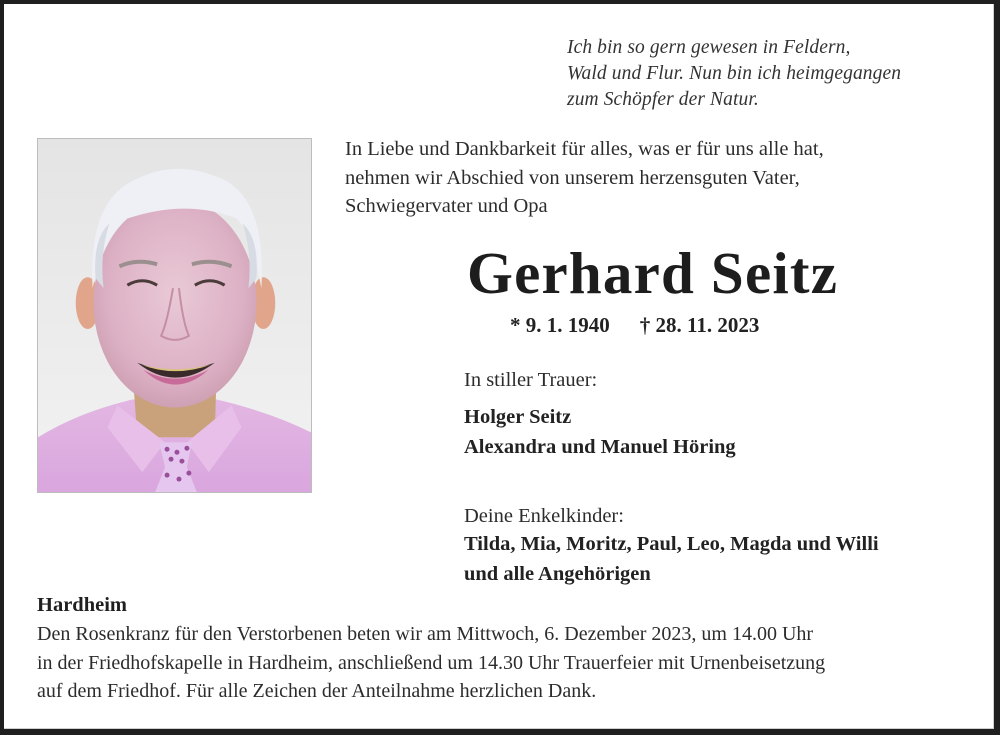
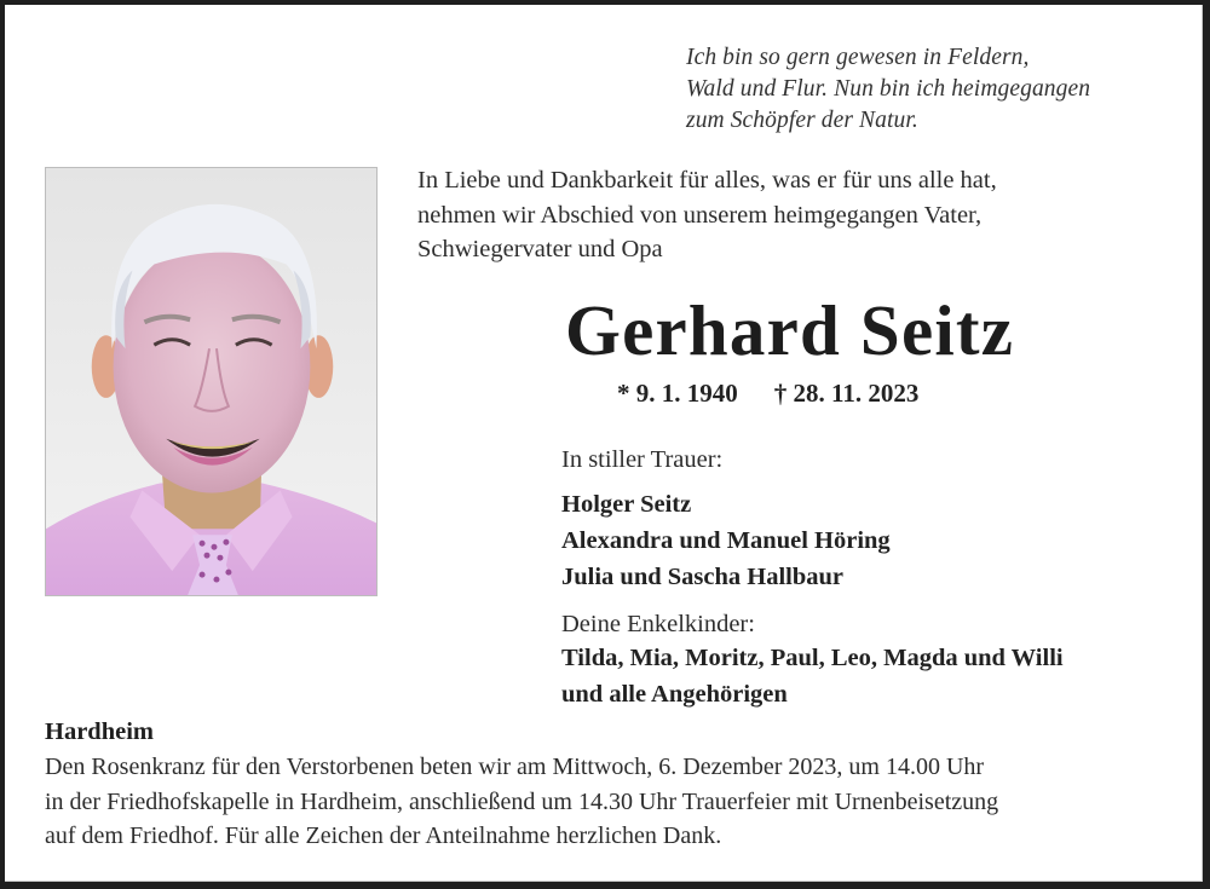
  Ich bin so gern gewesen in Feldern,
  Wald und Flur. Nun bin ich heimgegangen
  zum Schöpfer der Natur.
  In Liebe und Dankbarkeit für alles, was er für uns alle hat,
- nehmen wir Abschied von unserem herzensguten Vater,
+ nehmen wir Abschied von unserem heimgegangen Vater,
  Schwiegervater und Opa
  Gerhard Seitz
  * 9. 1. 1940 † 28. 11. 2023
  In stiller Trauer:
  Holger Seitz
  Alexandra und Manuel Höring
+ Julia und Sascha Hallbaur
  Deine Enkelkinder:
  Tilda, Mia, Moritz, Paul, Leo, Magda und Willi
  und alle Angehörigen
  Hardheim
  Den Rosenkranz für den Verstorbenen beten wir am Mittwoch, 6. Dezember 2023, um 14.00 Uhr
  in der Friedhofskapelle in Hardheim, anschließend um 14.30 Uhr Trauerfeier mit Urnenbeisetzung
  auf dem Friedhof. Für alle Zeichen der Anteilnahme herzlichen Dank.
